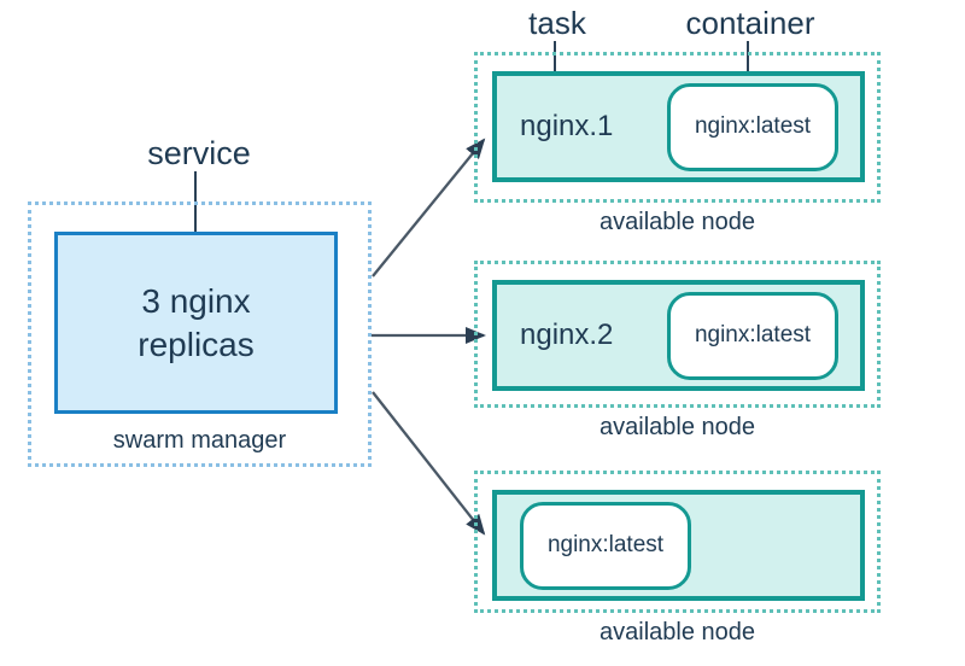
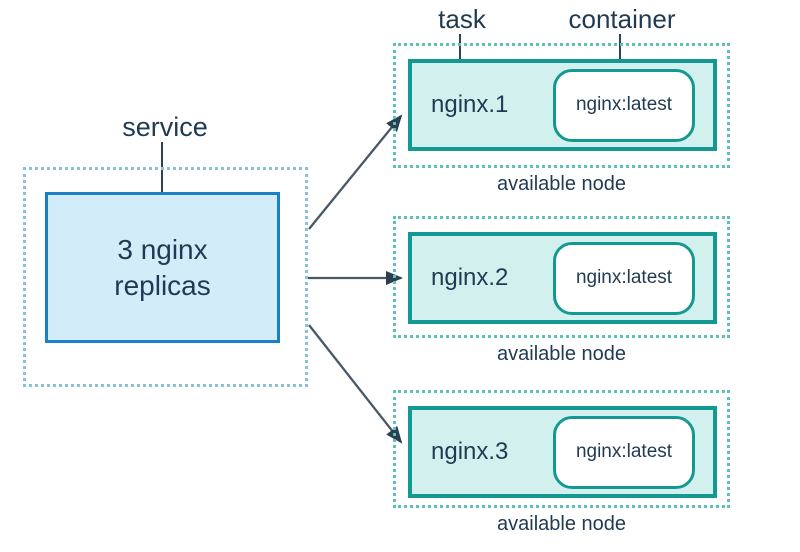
  service
  task
  container
  3 nginx
  replicas
- swarm manager
  nginx.1
  nginx:latest
  available node
  nginx.2
  nginx:latest
  available node
+ nginx.3
  nginx:latest
  available node
